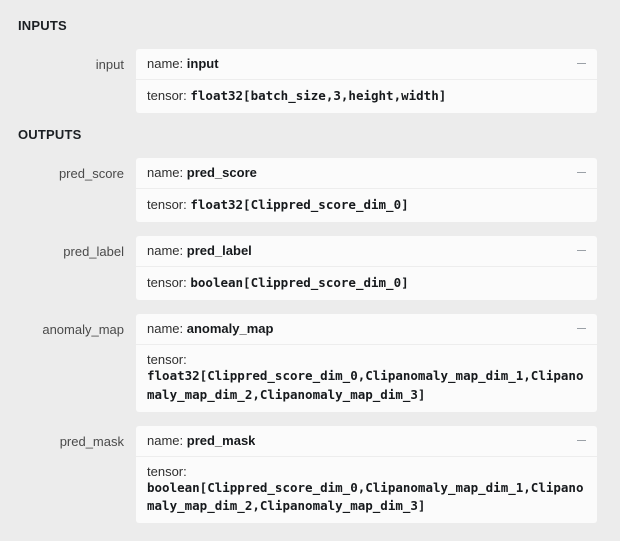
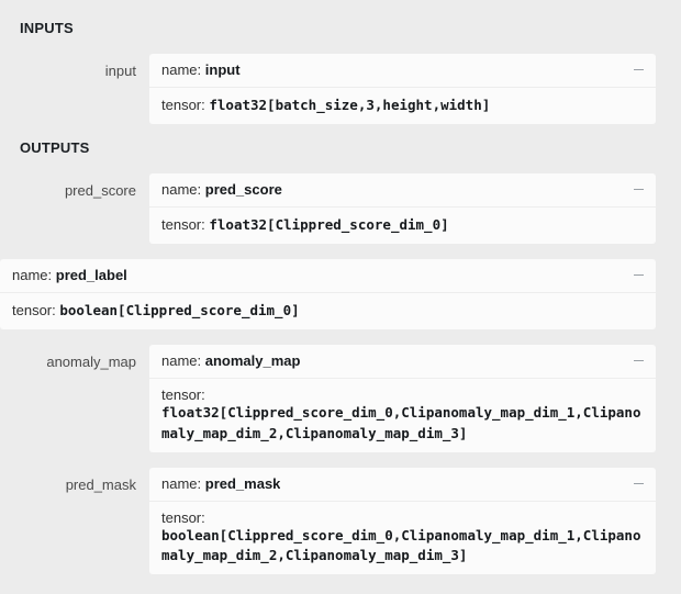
  INPUTS
  input
  name: input
  tensor: float32[batch_size,3,height,width]
  OUTPUTS
  pred_score
  name: pred_score
  tensor: float32[Clippred_score_dim_0]
- pred_label
  name: pred_label
  tensor: boolean[Clippred_score_dim_0]
  anomaly_map
  name: anomaly_map
  tensor:
  float32[Clippred_score_dim_0,Clipanomaly_map_dim_1,Clipanomaly_map_dim_2,Clipanomaly_map_dim_3]
  pred_mask
  name: pred_mask
  tensor:
  boolean[Clippred_score_dim_0,Clipanomaly_map_dim_1,Clipanomaly_map_dim_2,Clipanomaly_map_dim_3]
